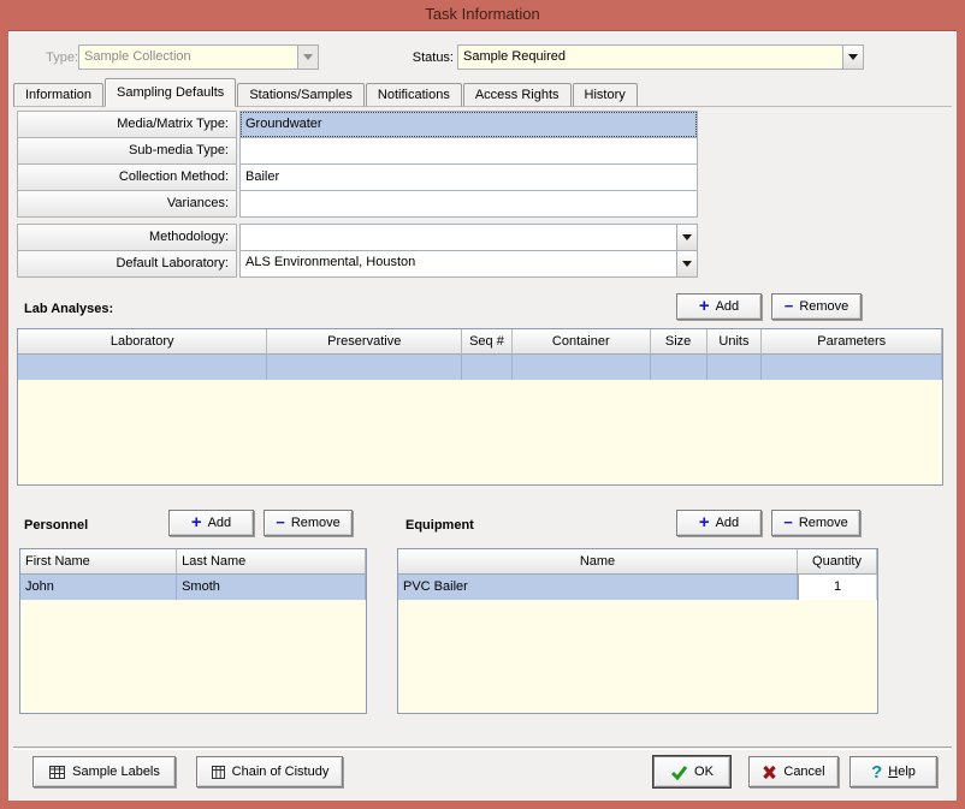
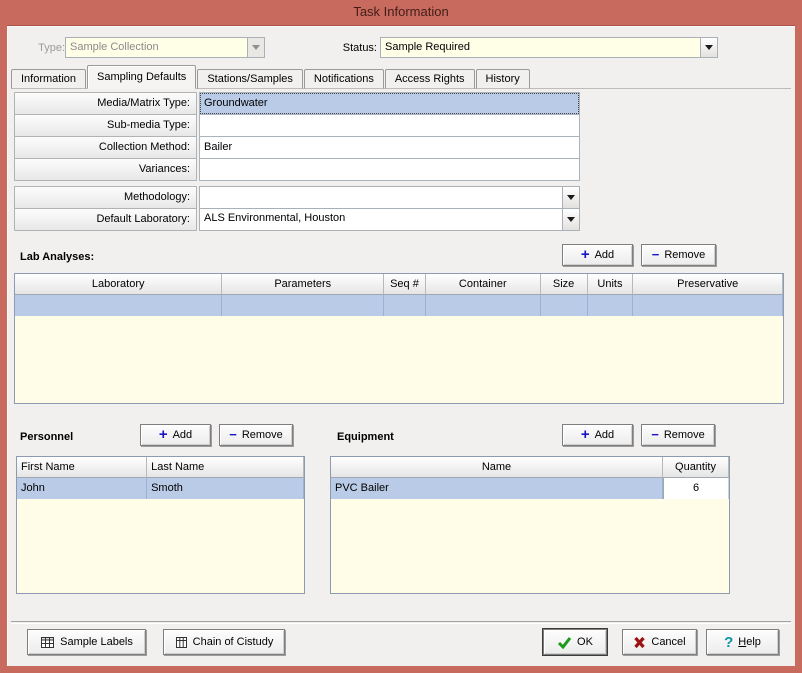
  Task Information
  Type:
  Sample Collection
  Status:
  Sample Required
  Information
  Sampling Defaults
  Stations/Samples
  Notifications
  Access Rights
  History
  Media/Matrix Type:
  Groundwater
  Sub-media Type:
  Collection Method:
  Bailer
  Variances:
  Methodology:
  Default Laboratory:
  ALS Environmental, Houston
  Lab Analyses:
  +
  Add
  −
  Remove
  Laboratory
- Preservative
+ Parameters
  Seq #
  Container
  Size
  Units
- Parameters
+ Preservative
  Personnel
  +
  Add
  −
  Remove
  First Name
  Last Name
  John
  Smoth
  Equipment
  +
  Add
  −
  Remove
  Name
  Quantity
  PVC Bailer
- 1
+ 6
  Sample Labels
  Chain of Cistudy
  OK
  Cancel
  ?
  Help
